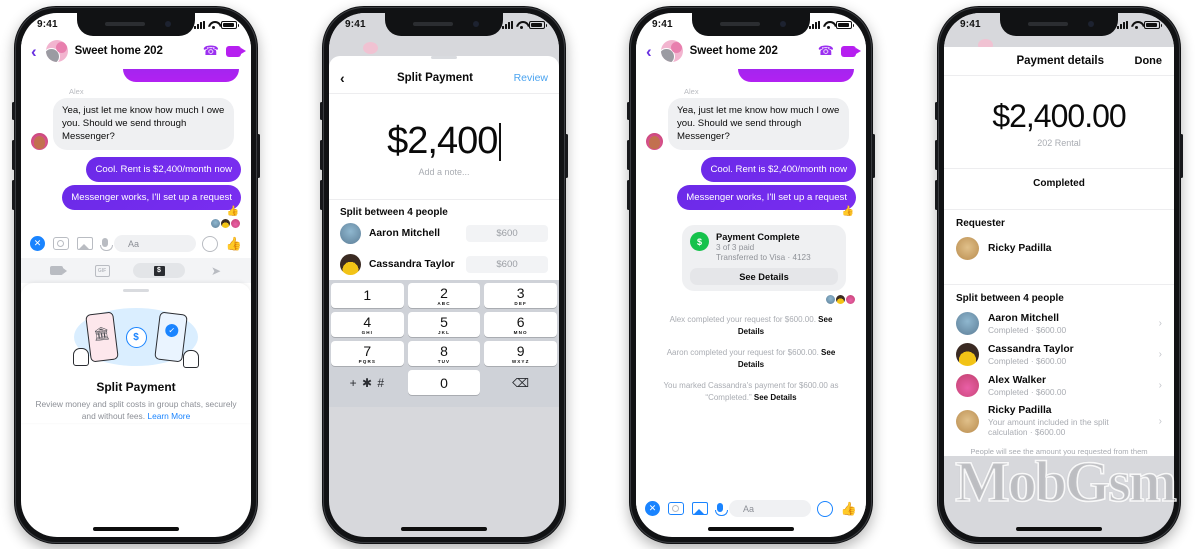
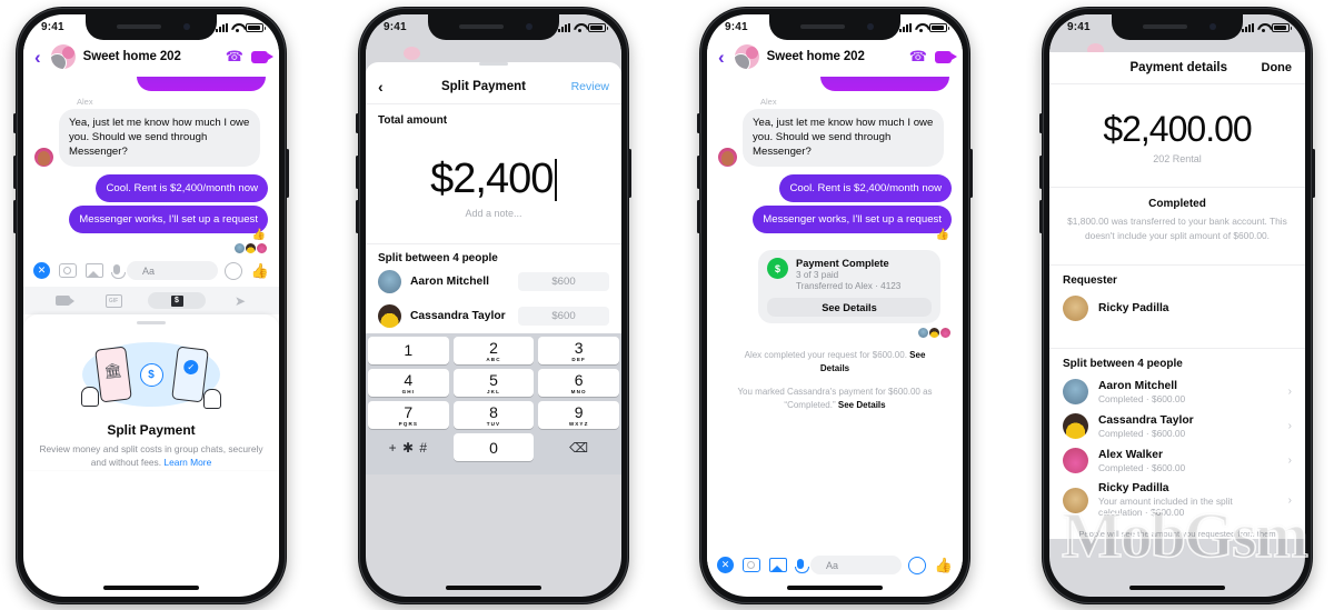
  9:41
  ‹
  Sweet home 202
  ☎
  Alex
  Yea, just let me know how much I owe you. Should we send through Messenger?
  Cool. Rent is $2,400/month now
  Messenger works, I'll set up a request
  👍
  ✕
  Aa
  👍
  ➤
  $
  Split Payment
  Review money and split costs in group chats, securely and without fees. Learn More
  9:41
  ‹
  Split Payment
  Review
+ Total amount
  $2,400
  Add a note...
  Split between 4 people
  Aaron Mitchell
  $600
  Cassandra Taylor
  $600
  1
  2
  3
  4
  5
  6
  7
  8
  9
  + ✱ #
  0
  ⌫
  9:41
  ‹
  Sweet home 202
  ☎
  Alex
  Yea, just let me know how much I owe you. Should we send through Messenger?
  Cool. Rent is $2,400/month now
  Messenger works, I'll set up a request
  👍
  $
  Payment Complete
  3 of 3 paid
- Transferred to Visa · 4123
+ Transferred to Alex · 4123
  See Details
  Alex completed your request for $600.00. See Details
- Aaron completed your request for $600.00. See Details
  You marked Cassandra's payment for $600.00 as “Completed.” See Details
  ✕
  Aa
  👍
  9:41
  Payment details
  Done
  $2,400.00
  202 Rental
  Completed
+ $1,800.00 was transferred to your bank account. This doesn't include your split amount of $600.00.
  Requester
  Ricky Padilla
  Split between 4 people
  Aaron Mitchell
  Completed · $600.00
  ›
  Cassandra Taylor
  Completed · $600.00
  ›
  Alex Walker
  Completed · $600.00
  ›
  Ricky Padilla
  Your amount included in the split calculation · $600.00
  ›
  People will see the amount you requested from them
  MobGsm
